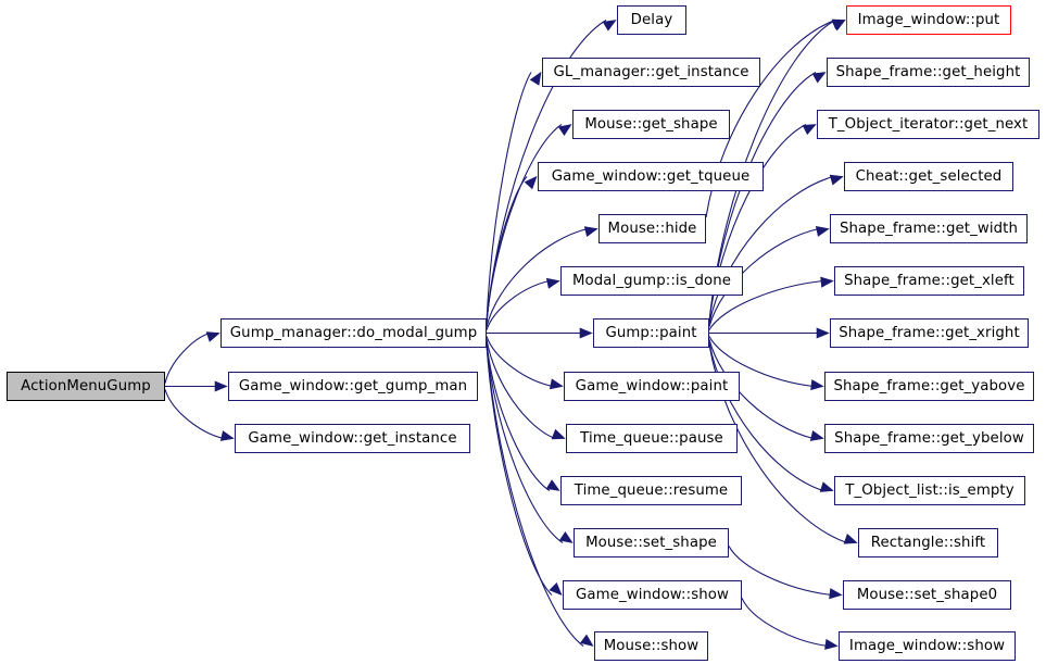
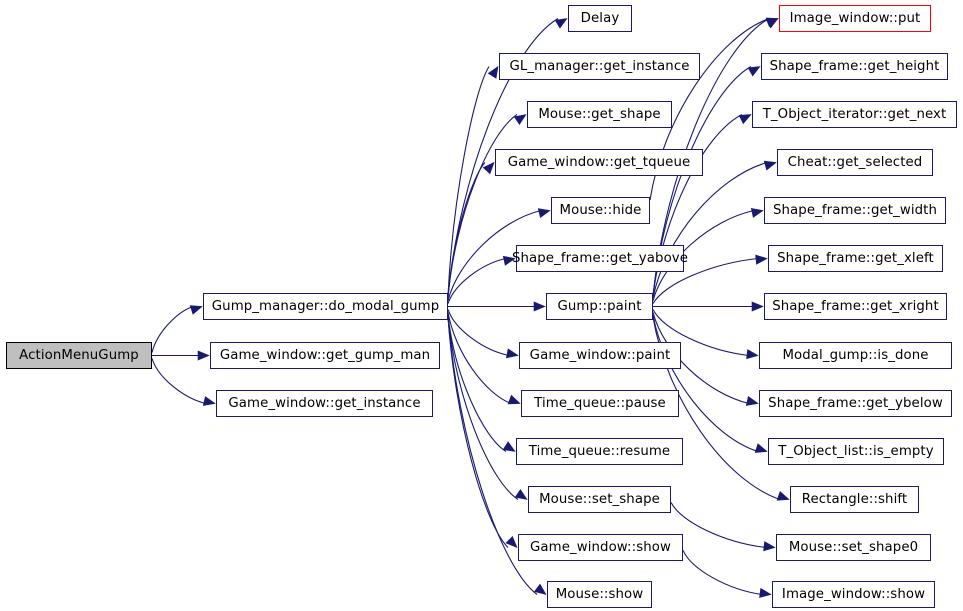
  ActionMenuGump
  Gump_manager::do_modal_gump
  Game_window::get_gump_man
  Game_window::get_instance
  Delay
  GL_manager::get_instance
  Mouse::get_shape
  Game_window::get_tqueue
  Mouse::hide
- Modal_gump::is_done
+ Shape_frame::get_yabove
  Gump::paint
  Game_window::paint
  Time_queue::pause
  Time_queue::resume
  Mouse::set_shape
  Game_window::show
  Mouse::show
  Image_window::put
  Shape_frame::get_height
  T_Object_iterator::get_next
  Cheat::get_selected
  Shape_frame::get_width
  Shape_frame::get_xleft
  Shape_frame::get_xright
- Shape_frame::get_yabove
+ Modal_gump::is_done
  Shape_frame::get_ybelow
  T_Object_list::is_empty
  Rectangle::shift
  Mouse::set_shape0
  Image_window::show
